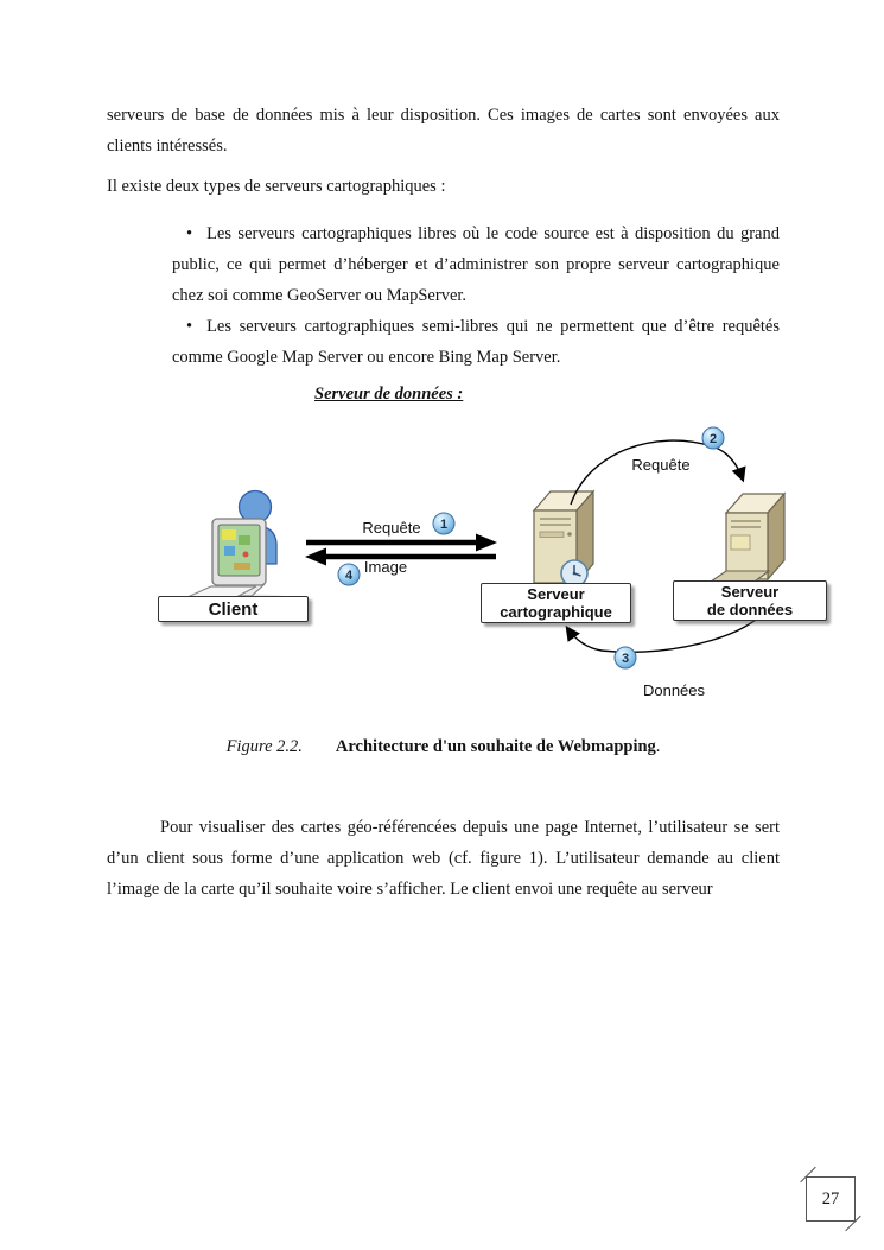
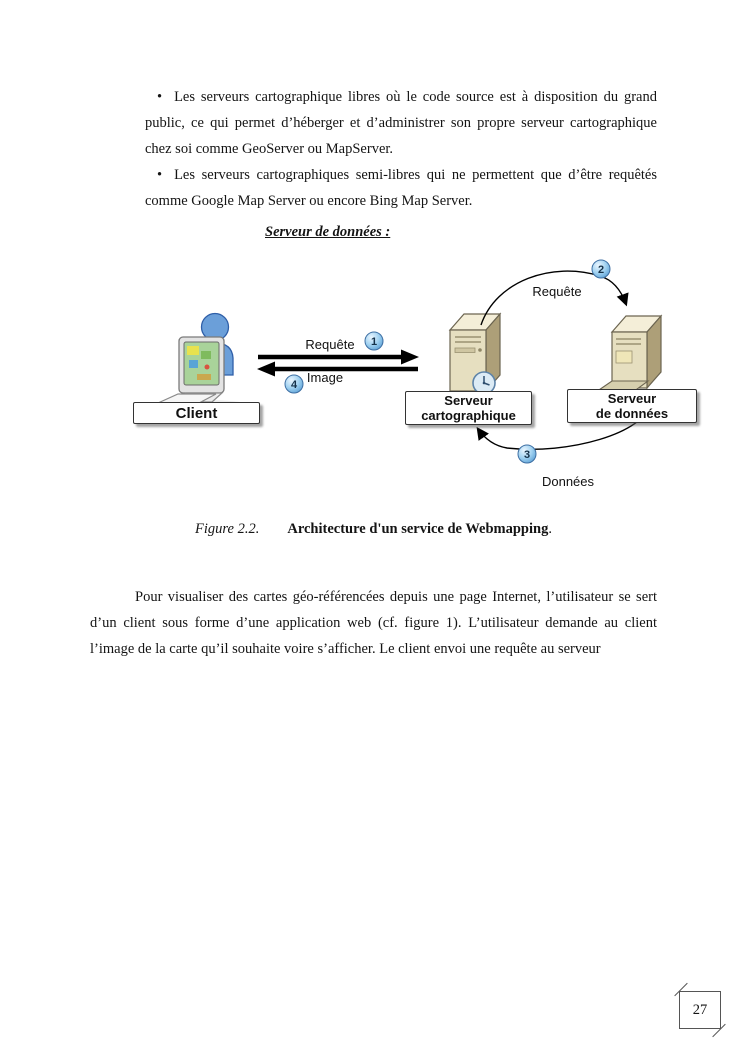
- serveurs de base de données mis à leur disposition. Ces images de cartes sont envoyées aux clients intéressés.
- Il existe deux types de serveurs cartographiques :
- • Les serveurs cartographiques libres où le code source est à disposition du grand public, ce qui permet d’héberger et d’administrer son propre serveur cartographique chez soi comme GeoServer ou MapServer.
+ • Les serveurs cartographique libres où le code source est à disposition du grand public, ce qui permet d’héberger et d’administrer son propre serveur cartographique chez soi comme GeoServer ou MapServer.
  • Les serveurs cartographiques semi-libres qui ne permettent que d’être requêtés comme Google Map Server ou encore Bing Map Server.
  Serveur de données :
  Requête
  Image
  Requête
  Données
  1
  2
  3
  4
  Client
  Serveur
  cartographique
  Serveur
  de données
- Figure 2.2. Architecture d'un souhaite de Webmapping.
+ Figure 2.2. Architecture d'un service de Webmapping.
  Pour visualiser des cartes géo-référencées depuis une page Internet, l’utilisateur se sert d’un client sous forme d’une application web (cf. figure 1). L’utilisateur demande au client l’image de la carte qu’il souhaite voire s’afficher. Le client envoi une requête au serveur
  27
